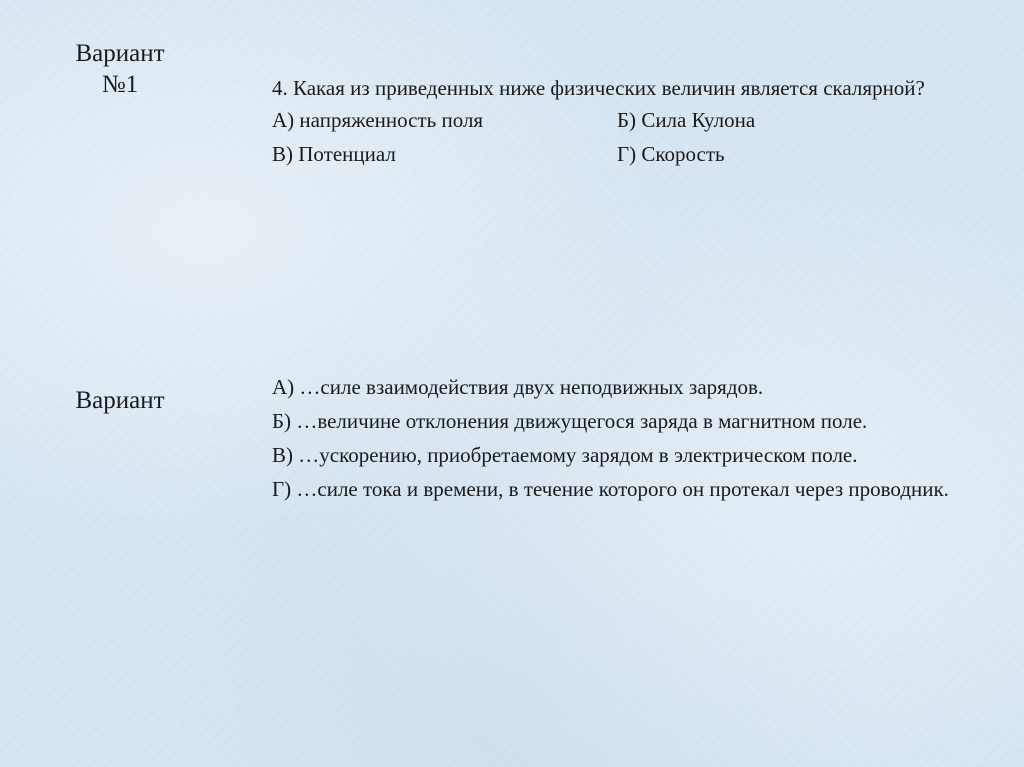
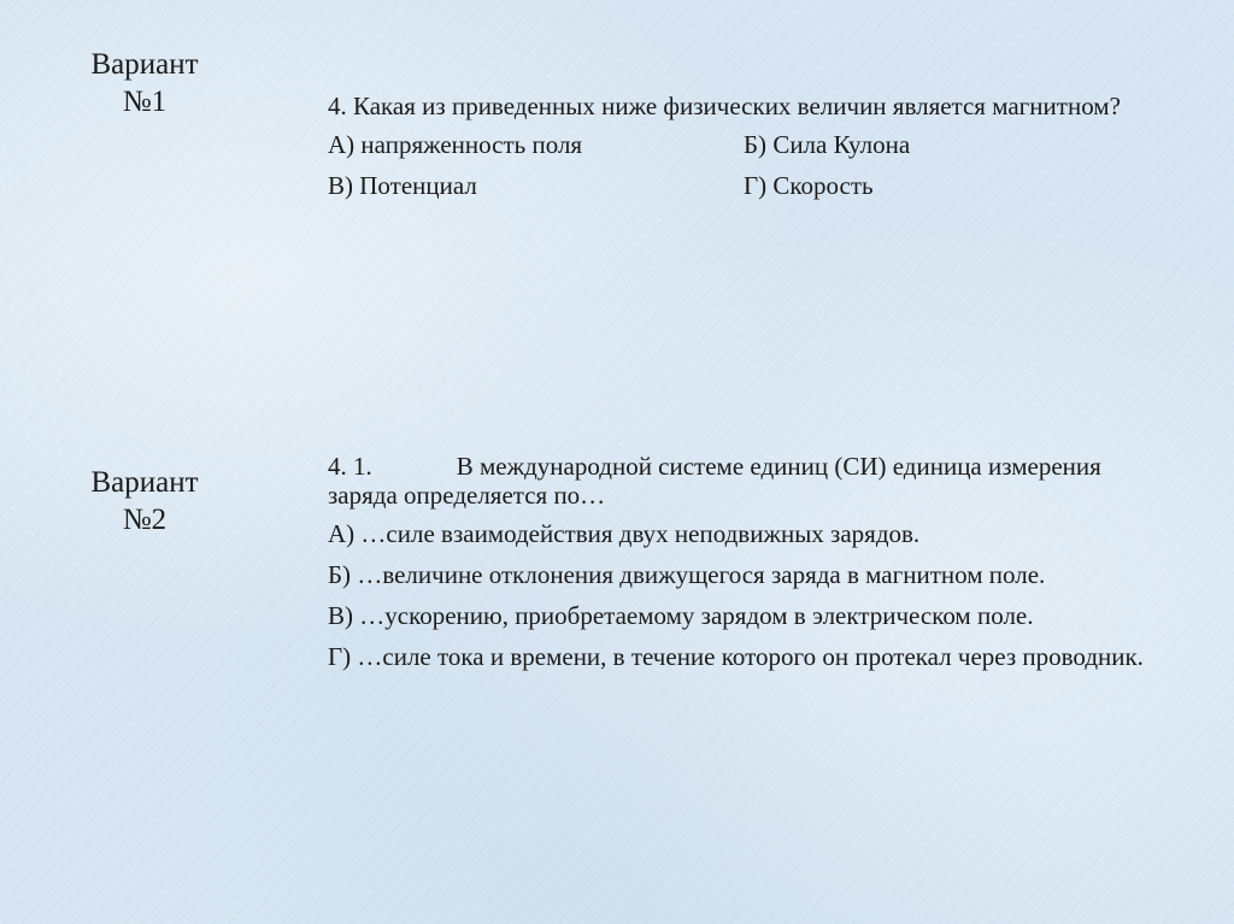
  Вариант
  №1
- 4. Какая из приведенных ниже физических величин является скалярной?
+ 4. Какая из приведенных ниже физических величин является магнитном?
  А) напряженность поля
  Б) Сила Кулона
  В) Потенциал
  Г) Скорость
  Вариант
+ №2
+ 4. 1. В международной системе единиц (СИ) единица измерения заряда определяется по…
  А) …силе взаимодействия двух неподвижных зарядов.
  Б) …величине отклонения движущегося заряда в магнитном поле.
  В) …ускорению, приобретаемому зарядом в электрическом поле.
  Г) …силе тока и времени, в течение которого он протекал через проводник.
